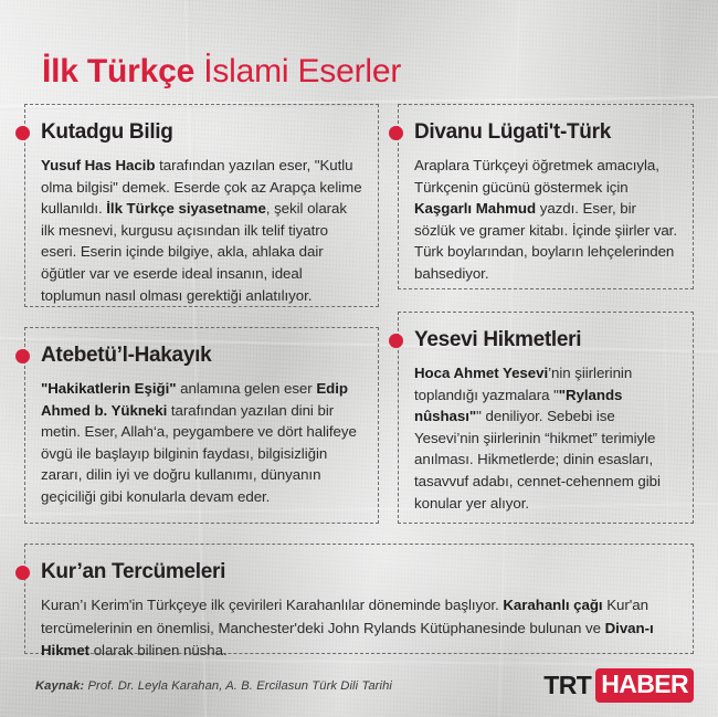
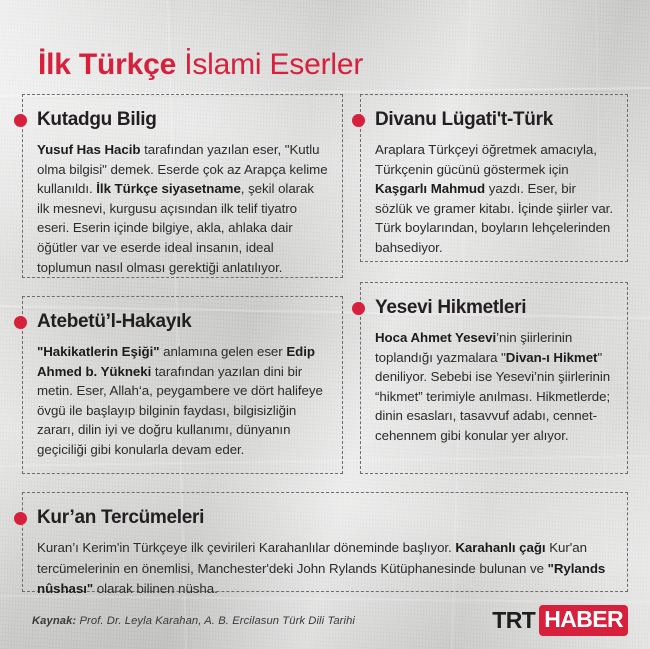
  İlk Türkçe İslami Eserler
  Kutadgu Bilig
  Yusuf Has Hacib tarafından yazılan eser, "Kutlu olma bilgisi" demek. Eserde çok az Arapça kelime kullanıldı. İlk Türkçe siyasetname, şekil olarak ilk mesnevi, kurgusu açısından ilk telif tiyatro eseri. Eserin içinde bilgiye, akla, ahlaka dair öğütler var ve eserde ideal insanın, ideal toplumun nasıl olması gerektiği anlatılıyor.
  Divanu Lügati't-Türk
  Araplara Türkçeyi öğretmek amacıyla, Türkçenin gücünü göstermek için Kaşgarlı Mahmud yazdı. Eser, bir sözlük ve gramer kitabı. İçinde şiirler var. Türk boylarından, boyların lehçelerinden bahsediyor.
  Atebetü’l-Hakayık
  "Hakikatlerin Eşiği" anlamına gelen eser Edip Ahmed b. Yükneki tarafından yazılan dini bir metin. Eser, Allah‘a, peygambere ve dört halifeye övgü ile başlayıp bilginin faydası, bilgisizliğin zararı, dilin iyi ve doğru kullanımı, dünyanın geçiciliği gibi konularla devam eder.
  Yesevi Hikmetleri
- Hoca Ahmet Yesevi’nin şiirlerinin toplandığı yazmalara ""Rylands nûshası"" deniliyor. Sebebi ise Yesevi’nin şiirlerinin “hikmet” terimiyle anılması. Hikmetlerde; dinin esasları, tasavvuf adabı, cennet-cehennem gibi konular yer alıyor.
+ Hoca Ahmet Yesevi’nin şiirlerinin toplandığı yazmalara "Divan-ı Hikmet" deniliyor. Sebebi ise Yesevi’nin şiirlerinin “hikmet” terimiyle anılması. Hikmetlerde; dinin esasları, tasavvuf adabı, cennet-cehennem gibi konular yer alıyor.
  Kur’an Tercümeleri
- Kuran’ı Kerim'in Türkçeye ilk çevirileri Karahanlılar döneminde başlıyor. Karahanlı çağı Kur'an tercümelerinin en önemlisi, Manchester'deki John Rylands Kütüphanesinde bulunan ve Divan-ı Hikmet olarak bilinen nüsha.
+ Kuran’ı Kerim'in Türkçeye ilk çevirileri Karahanlılar döneminde başlıyor. Karahanlı çağı Kur'an tercümelerinin en önemlisi, Manchester'deki John Rylands Kütüphanesinde bulunan ve "Rylands nûshası" olarak bilinen nüsha.
  Kaynak: Prof. Dr. Leyla Karahan, A. B. Ercilasun Türk Dili Tarihi
  TRT
  HABER
